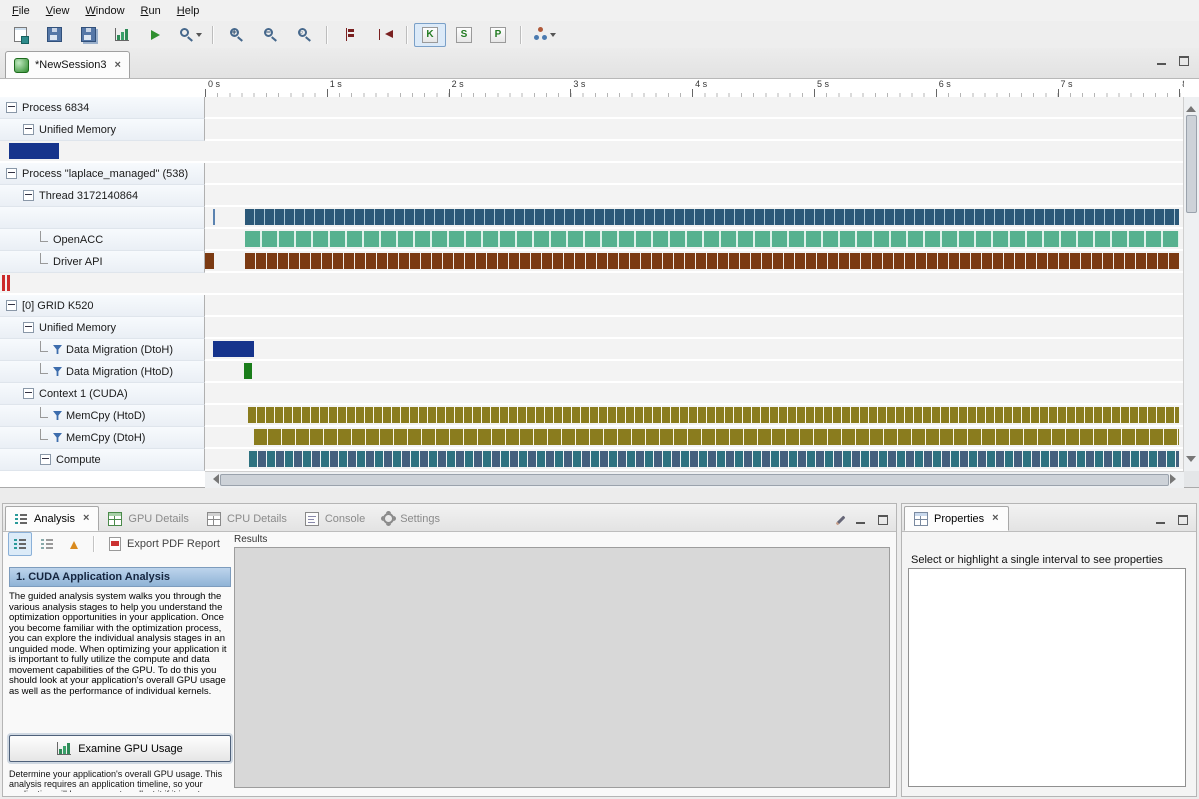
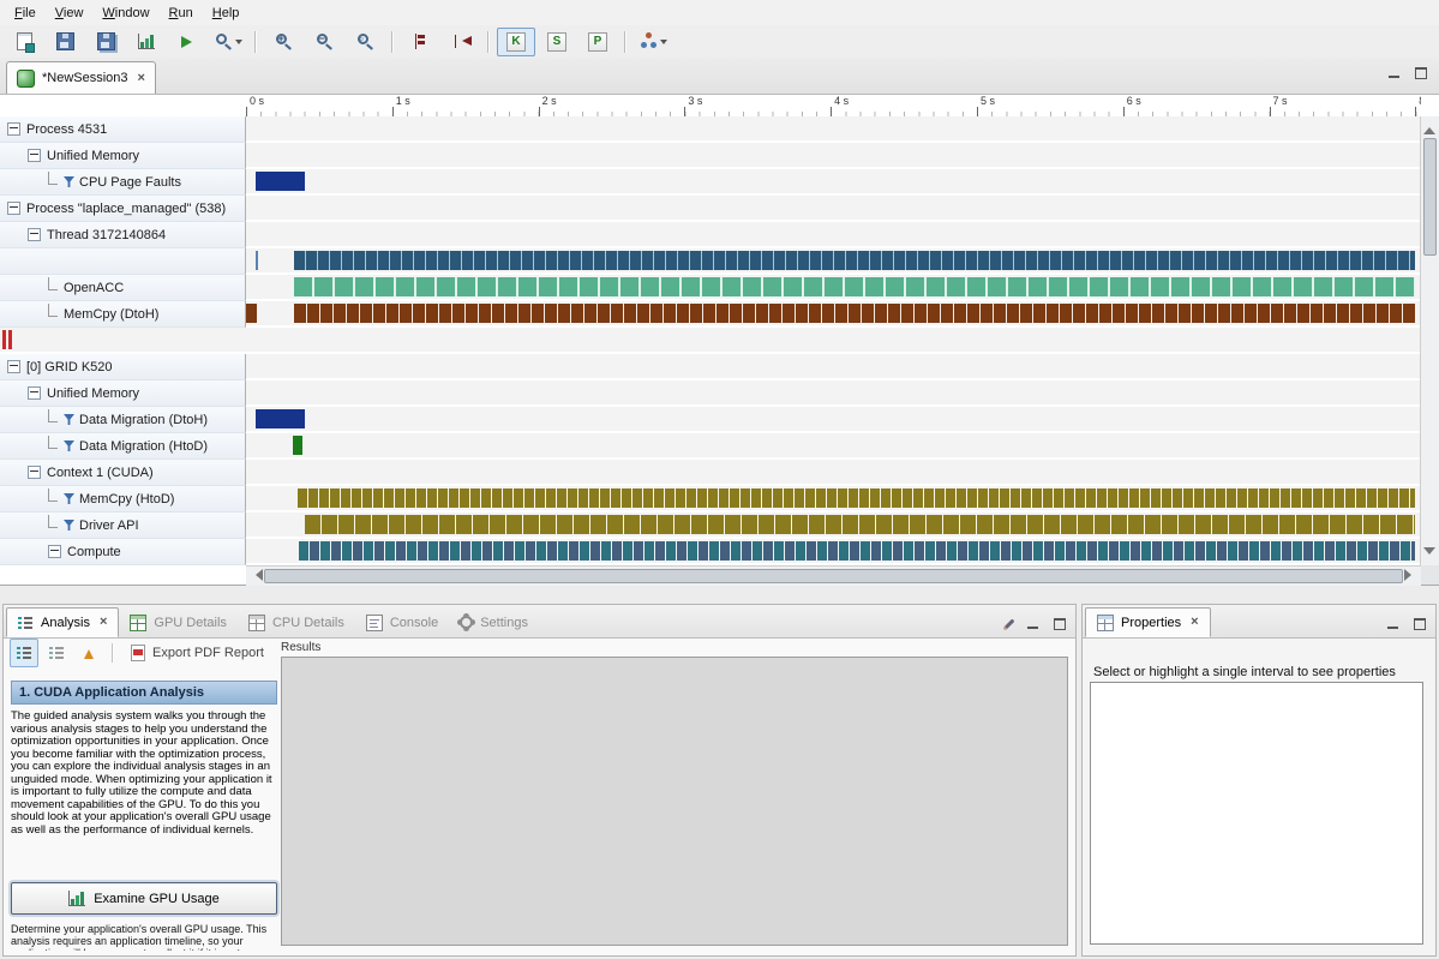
  File
  View
  Window
  Run
  Help
  +
  −
  ▫
  K
  S
  P
  *NewSession3
  0 s
  1 s
  2 s
  3 s
  4 s
  5 s
  6 s
  7 s
- Process 6834
+ Process 4531
  Unified Memory
+ CPU Page Faults
  Process "laplace_managed" (538)
  Thread 3172140864
  OpenACC
- Driver API
+ MemCpy (DtoH)
  [0] GRID K520
  Unified Memory
  Data Migration (DtoH)
  Data Migration (HtoD)
  Context 1 (CUDA)
  MemCpy (HtoD)
- MemCpy (DtoH)
+ Driver API
  Compute
  Analysis
  GPU Details
  CPU Details
  Console
  Settings
  Export PDF Report
  Results
  1. CUDA Application Analysis
  The guided analysis system walks you through the various analysis stages to help you understand the optimization opportunities in your application. Once you become familiar with the optimization process, you can explore the individual analysis stages in an unguided mode. When optimizing your application it is important to fully utilize the compute and data movement capabilities of the GPU. To do this you should look at your application's overall GPU usage as well as the performance of individual kernels.
  Examine GPU Usage
  Properties
  Select or highlight a single interval to see properties
